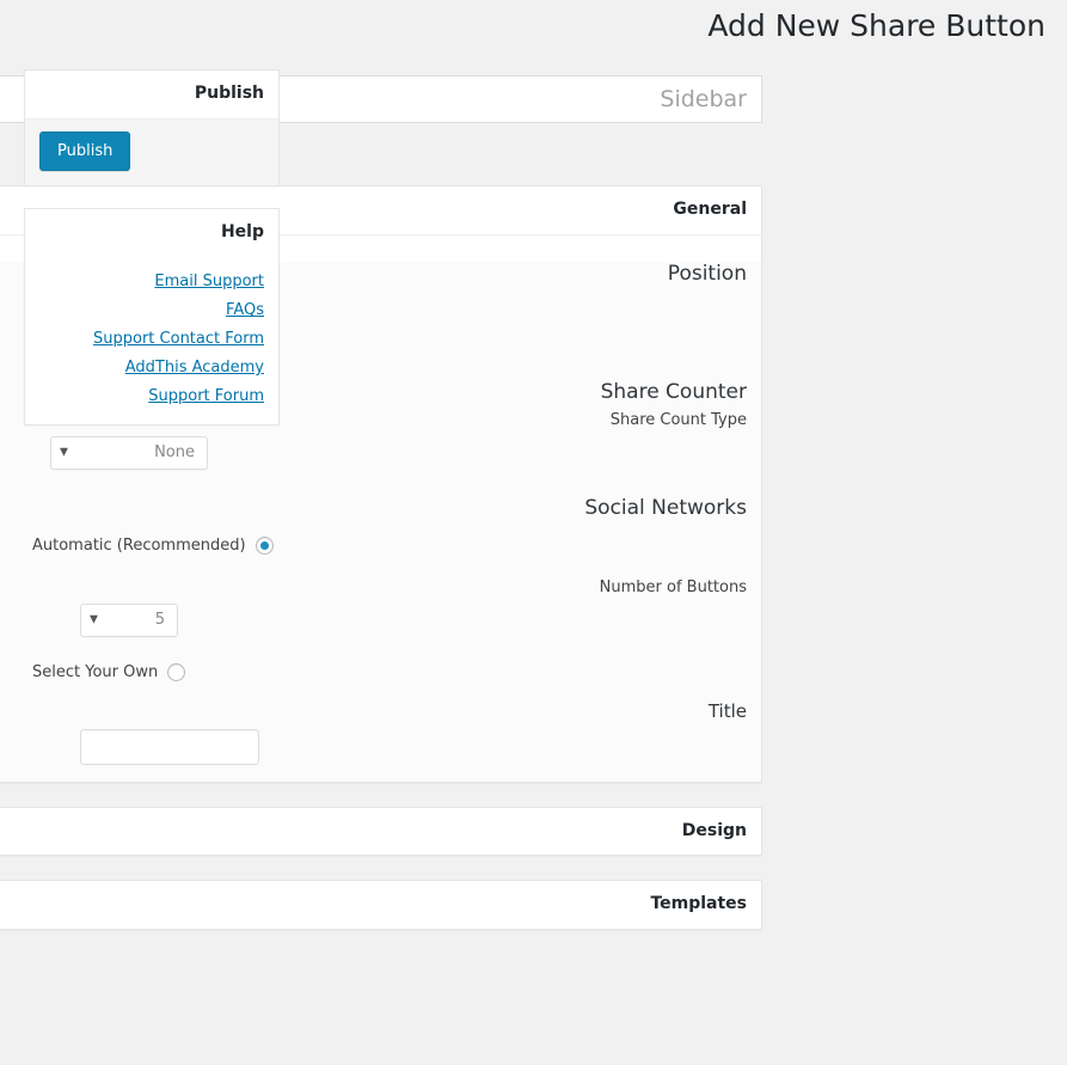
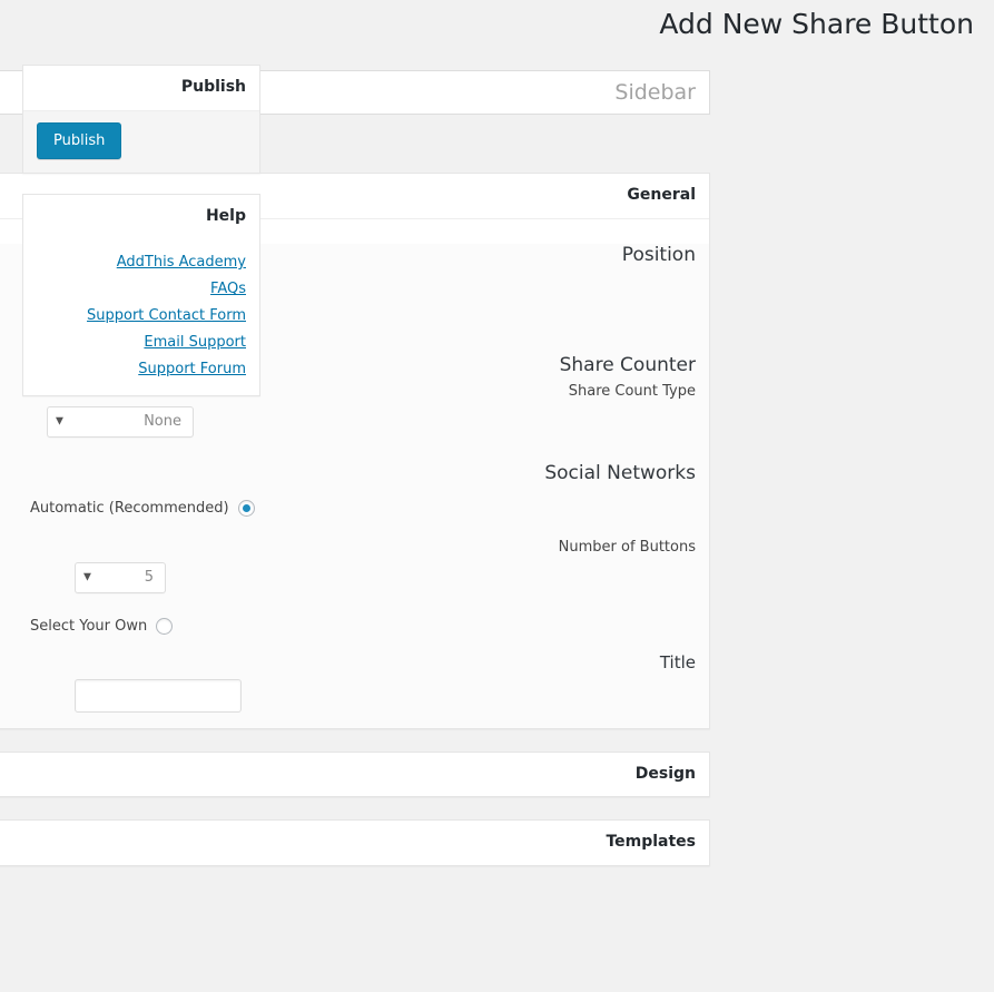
  Add New Share Button
  General
  Position
  Share Counter
  Share Count Type
  ▼
  None
  Social Networks
  (Automatic (Recommended
  Number of Buttons
  ▼
  5
  Select Your Own
  Title
  Design
  Templates
  Publish
  Publish
  Help
- Email Support
+ AddThis Academy
  FAQs
  Support Contact Form
- AddThis Academy
+ Email Support
  Support Forum
